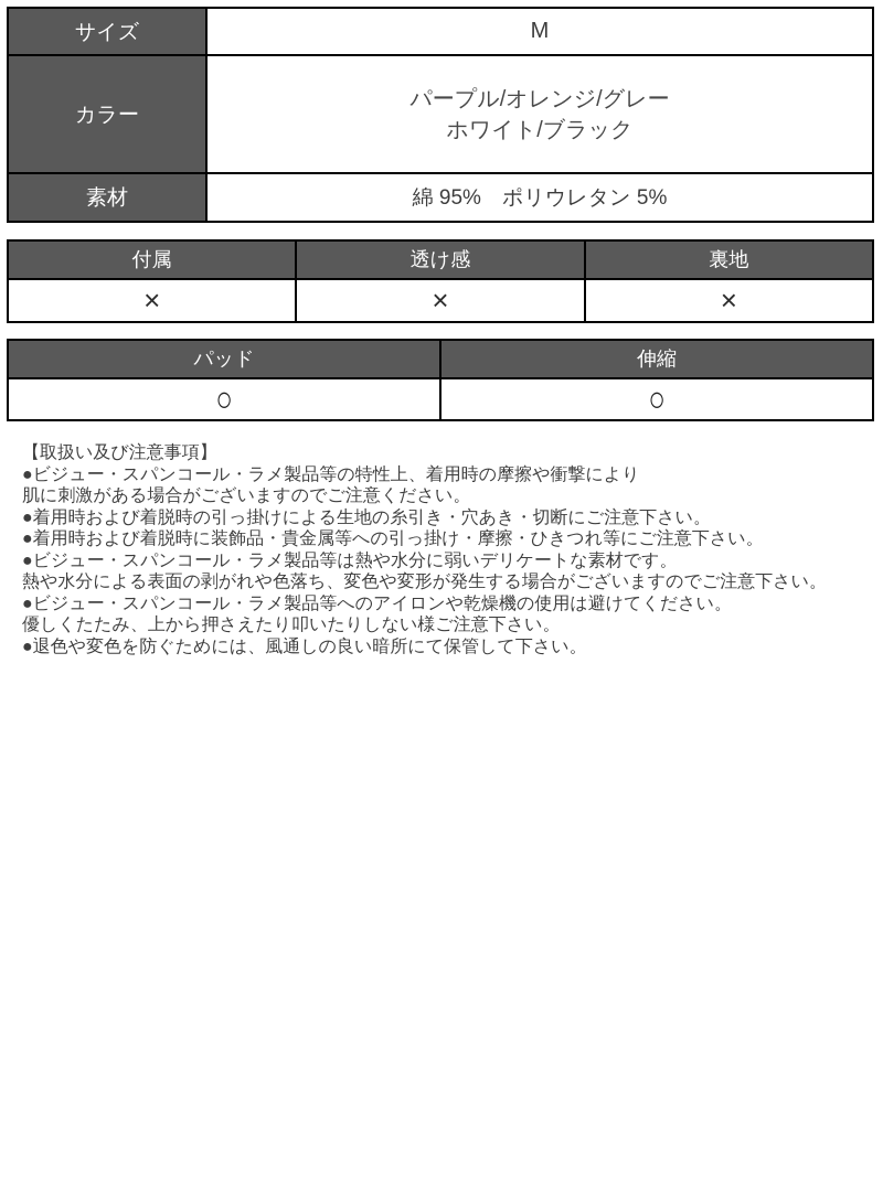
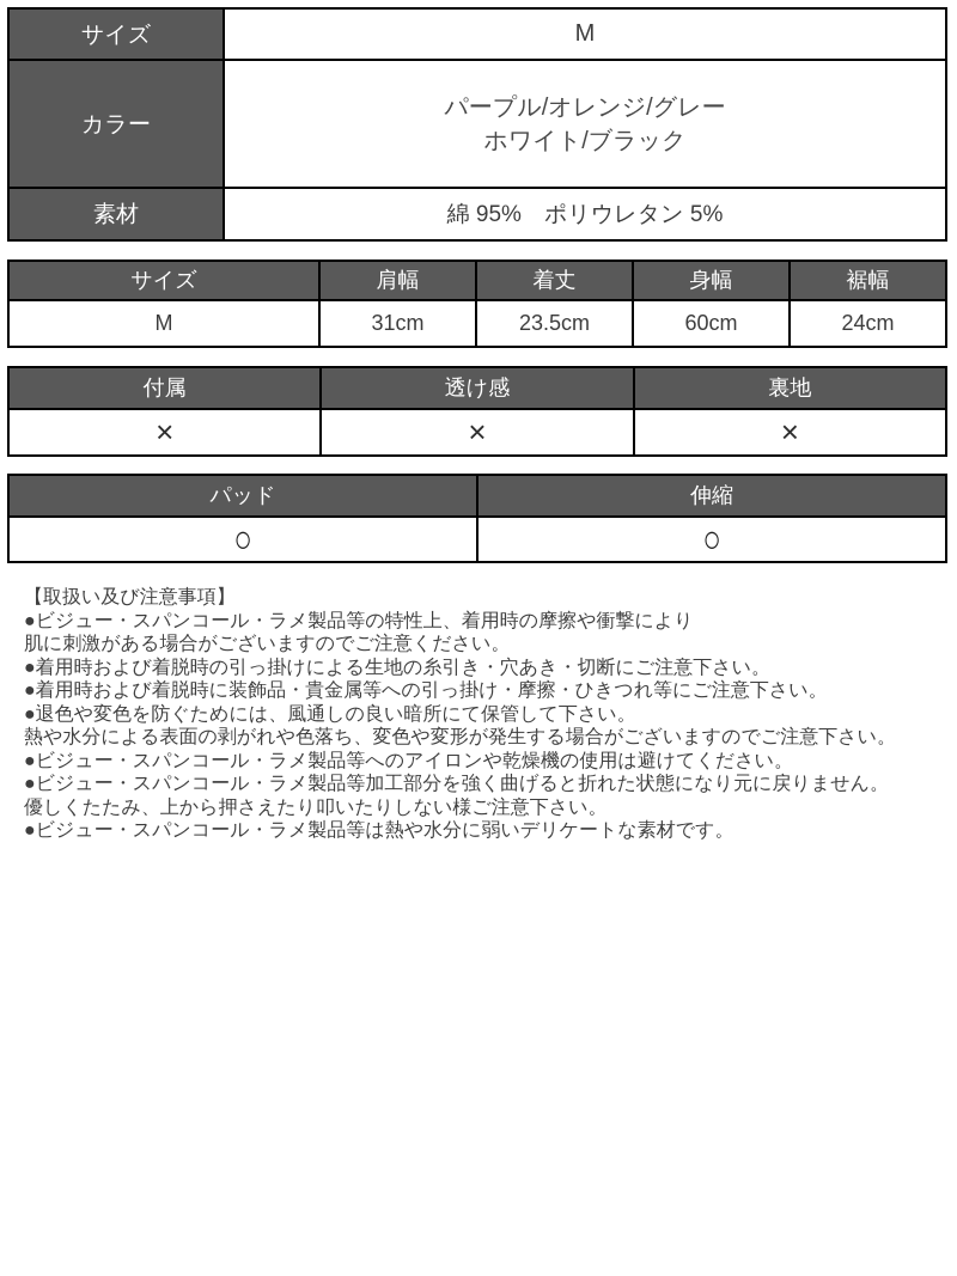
  サイズ	M
  カラー	パープル/オレンジ/グレー ホワイト/ブラック
  素材	綿 95% ポリウレタン 5%
+ サイズ	肩幅	着丈	身幅	裾幅
+ M	31cm	23.5cm	60cm	24cm
  付属	透け感	裏地
  ×	×	×
  パッド	伸縮
  ○	○
  【取扱い及び注意事項】
  ●ビジュー・スパンコール・ラメ製品等の特性上、着用時の摩擦や衝撃により
  肌に刺激がある場合がございますのでご注意ください。
  ●着用時および着脱時の引っ掛けによる生地の糸引き・穴あき・切断にご注意下さい。
  ●着用時および着脱時に装飾品・貴金属等への引っ掛け・摩擦・ひきつれ等にご注意下さい。
- ●ビジュー・スパンコール・ラメ製品等は熱や水分に弱いデリケートな素材です。
+ ●退色や変色を防ぐためには、風通しの良い暗所にて保管して下さい。
  熱や水分による表面の剥がれや色落ち、変色や変形が発生する場合がございますのでご注意下さい。
  ●ビジュー・スパンコール・ラメ製品等へのアイロンや乾燥機の使用は避けてください。
+ ●ビジュー・スパンコール・ラメ製品等加工部分を強く曲げると折れた状態になり元に戻りません。
  優しくたたみ、上から押さえたり叩いたりしない様ご注意下さい。
- ●退色や変色を防ぐためには、風通しの良い暗所にて保管して下さい。
+ ●ビジュー・スパンコール・ラメ製品等は熱や水分に弱いデリケートな素材です。
